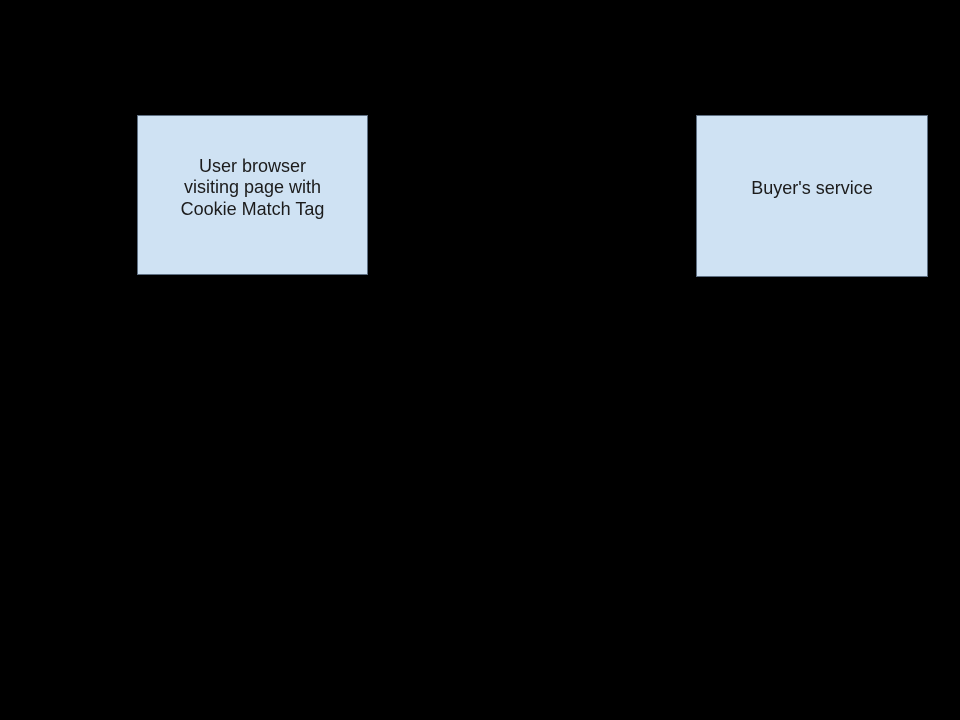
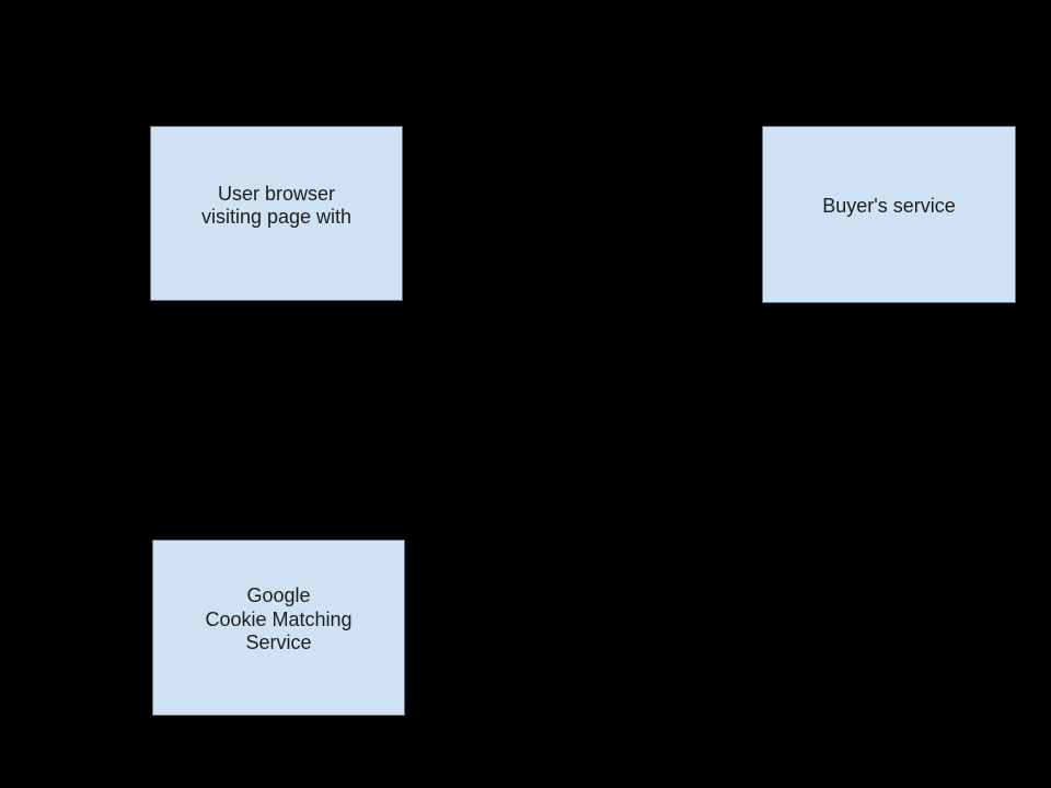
  User browser
  visiting page with
- Cookie Match Tag
  Buyer's service
+ Google
+ Cookie Matching
+ Service
